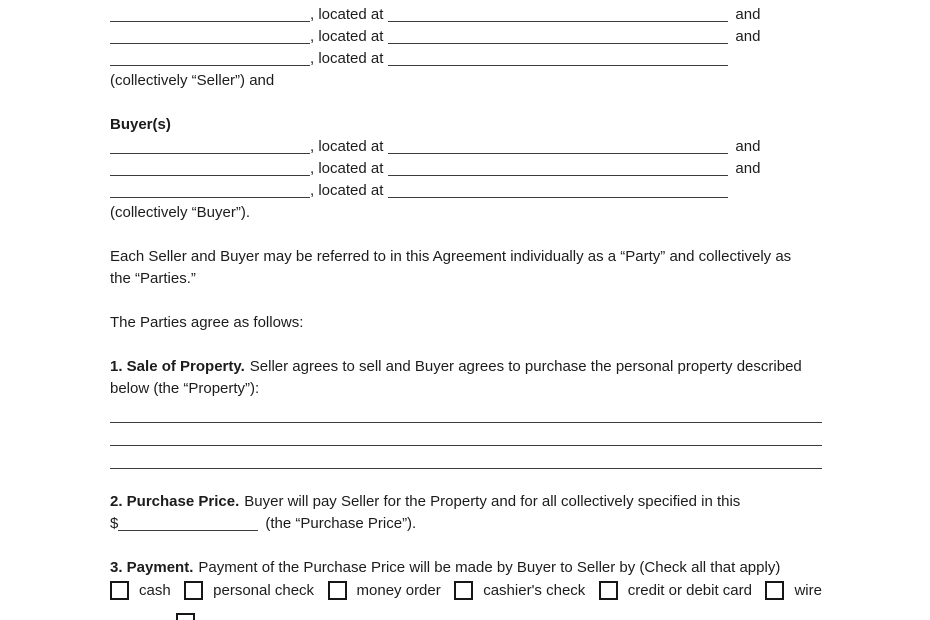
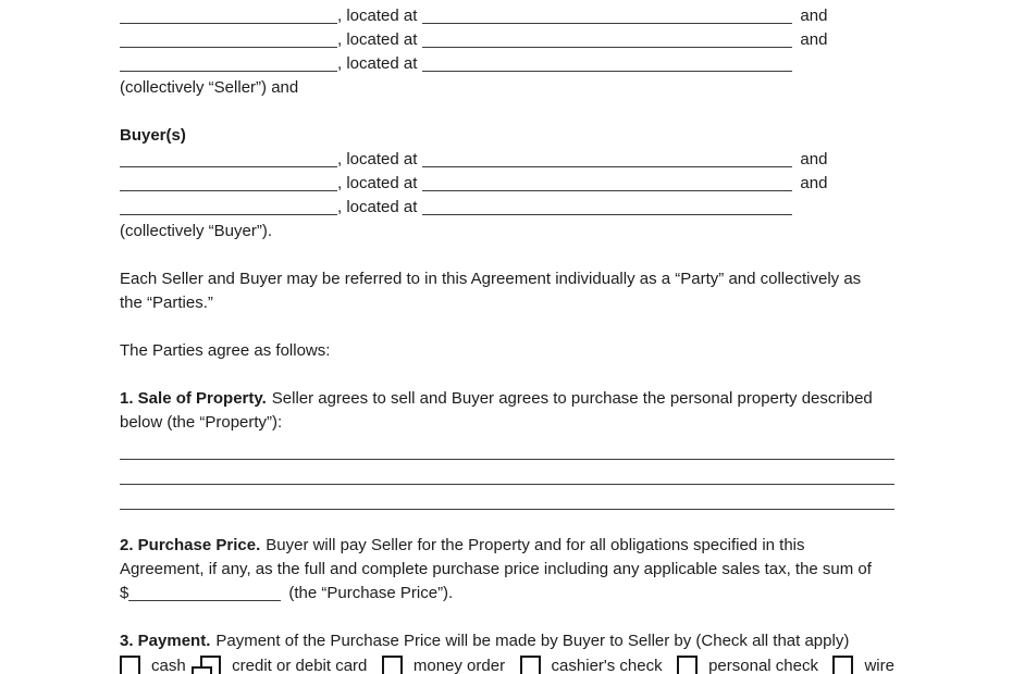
  , located at and
  , located at and
  , located at
  (collectively “Seller”) and
  Buyer(s)
  , located at and
  , located at and
  , located at
  (collectively “Buyer”).
  Each Seller and Buyer may be referred to in this Agreement individually as a “Party” and collectively as
  the “Parties.”
  The Parties agree as follows:
  1. Sale of Property. Seller agrees to sell and Buyer agrees to purchase the personal property described
  below (the “Property”):
- 2. Purchase Price. Buyer will pay Seller for the Property and for all collectively specified in this
+ 2. Purchase Price. Buyer will pay Seller for the Property and for all obligations specified in this
+ Agreement, if any, as the full and complete purchase price including any applicable sales tax, the sum of
  $ (the “Purchase Price”).
  3. Payment. Payment of the Purchase Price will be made by Buyer to Seller by (Check all that apply)
  cash
- personal check
+ credit or debit card
  money order
  cashier's check
- credit or debit card
+ personal check
  wire
